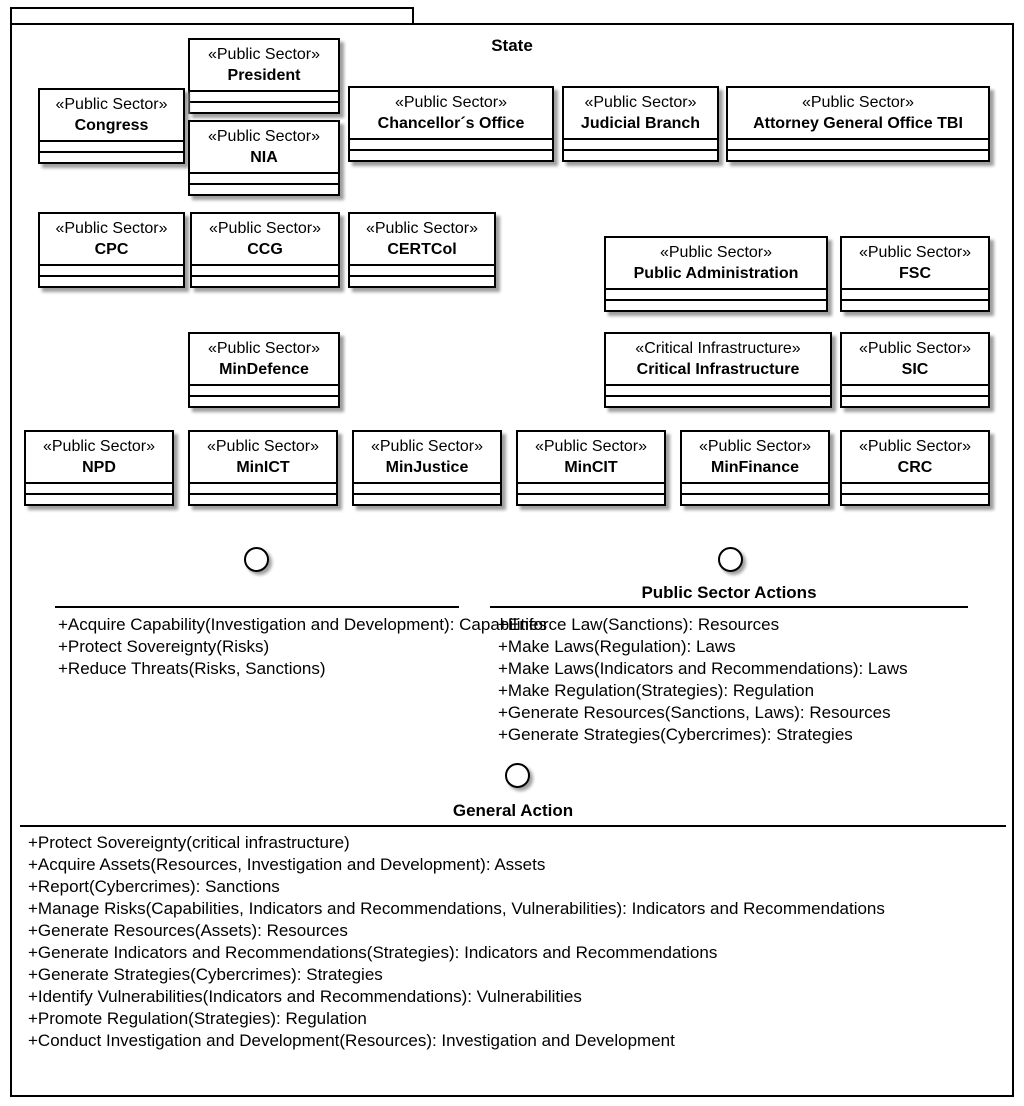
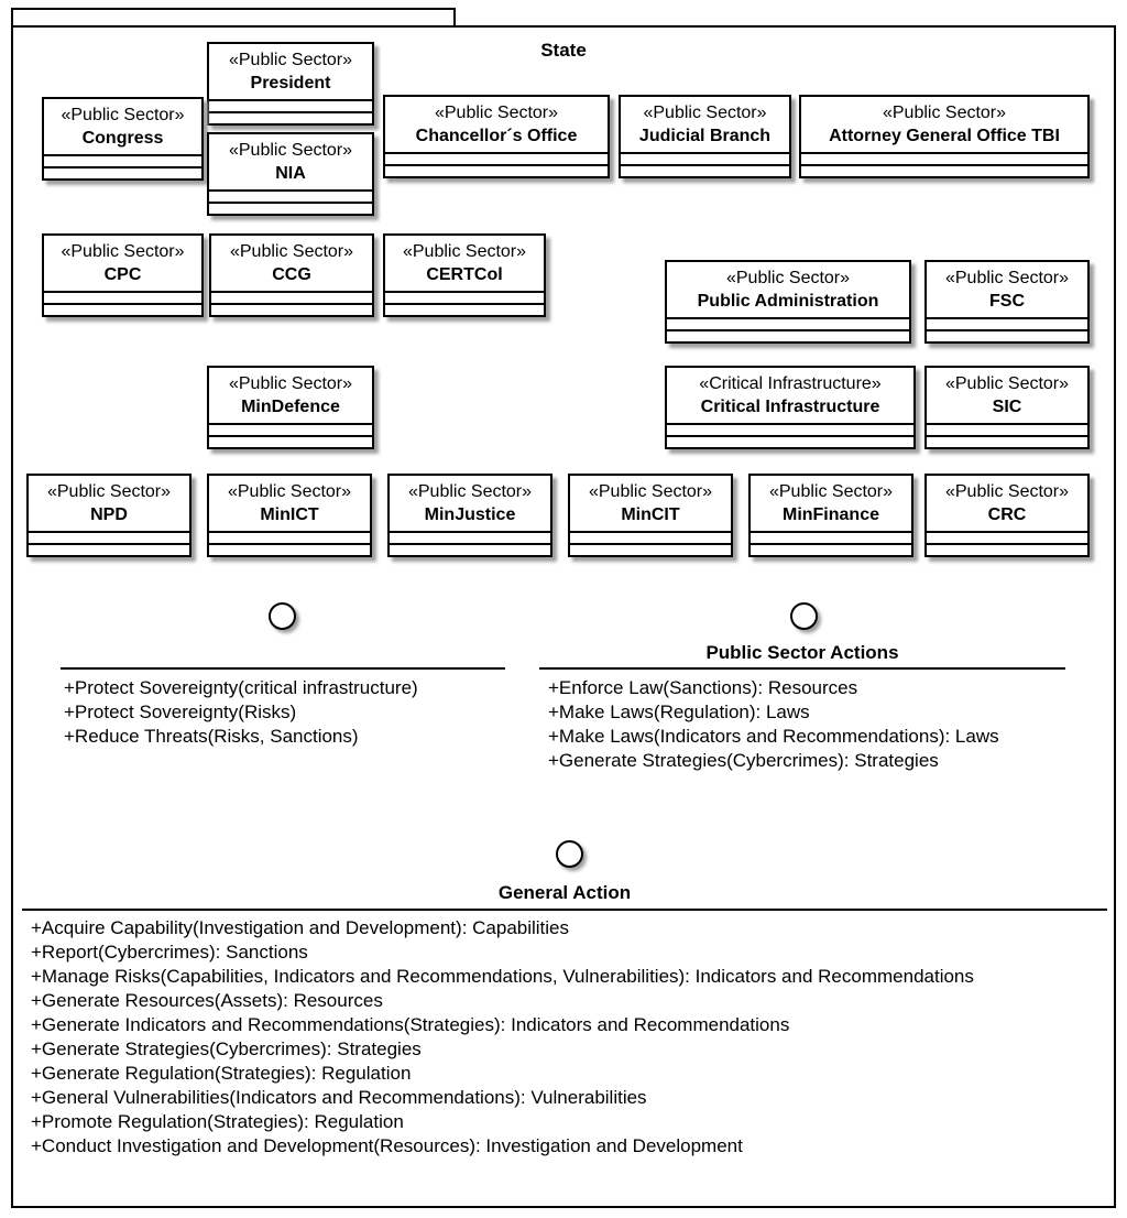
  State
  «Public Sector»
  President
  «Public Sector»
  Congress
  «Public Sector»
  Chancellor´s Office
  «Public Sector»
  Judicial Branch
  «Public Sector»
  Attorney General Office TBI
  «Public Sector»
  NIA
  «Public Sector»
  CPC
  «Public Sector»
  CCG
  «Public Sector»
  CERTCol
  «Public Sector»
  Public Administration
  «Public Sector»
  FSC
  «Public Sector»
  MinDefence
  «Critical Infrastructure»
  Critical Infrastructure
  «Public Sector»
  SIC
  «Public Sector»
  NPD
  «Public Sector»
  MinICT
  «Public Sector»
  MinJustice
  «Public Sector»
  MinCIT
  «Public Sector»
  MinFinance
  «Public Sector»
  CRC
- +Acquire Capability(Investigation and Development): Capabilities
+ +Protect Sovereignty(critical infrastructure)
  +Protect Sovereignty(Risks)
  +Reduce Threats(Risks, Sanctions)
  Public Sector Actions
  +Enforce Law(Sanctions): Resources
  +Make Laws(Regulation): Laws
  +Make Laws(Indicators and Recommendations): Laws
- +Make Regulation(Strategies): Regulation
- +Generate Resources(Sanctions, Laws): Resources
  +Generate Strategies(Cybercrimes): Strategies
  General Action
- +Protect Sovereignty(critical infrastructure)
+ +Acquire Capability(Investigation and Development): Capabilities
- +Acquire Assets(Resources, Investigation and Development): Assets
  +Report(Cybercrimes): Sanctions
  +Manage Risks(Capabilities, Indicators and Recommendations, Vulnerabilities): Indicators and Recommendations
  +Generate Resources(Assets): Resources
  +Generate Indicators and Recommendations(Strategies): Indicators and Recommendations
  +Generate Strategies(Cybercrimes): Strategies
+ +Generate Regulation(Strategies): Regulation
- +Identify Vulnerabilities(Indicators and Recommendations): Vulnerabilities
+ +General Vulnerabilities(Indicators and Recommendations): Vulnerabilities
  +Promote Regulation(Strategies): Regulation
  +Conduct Investigation and Development(Resources): Investigation and Development
